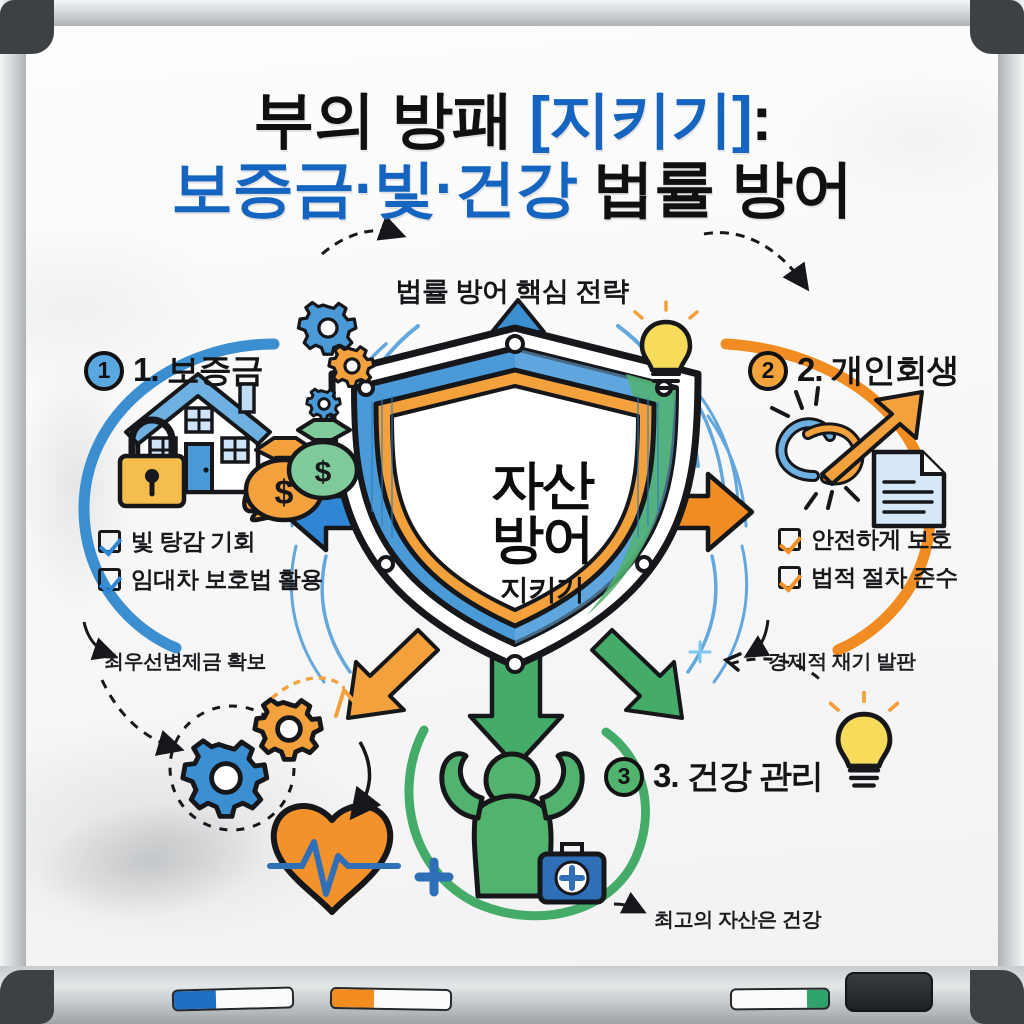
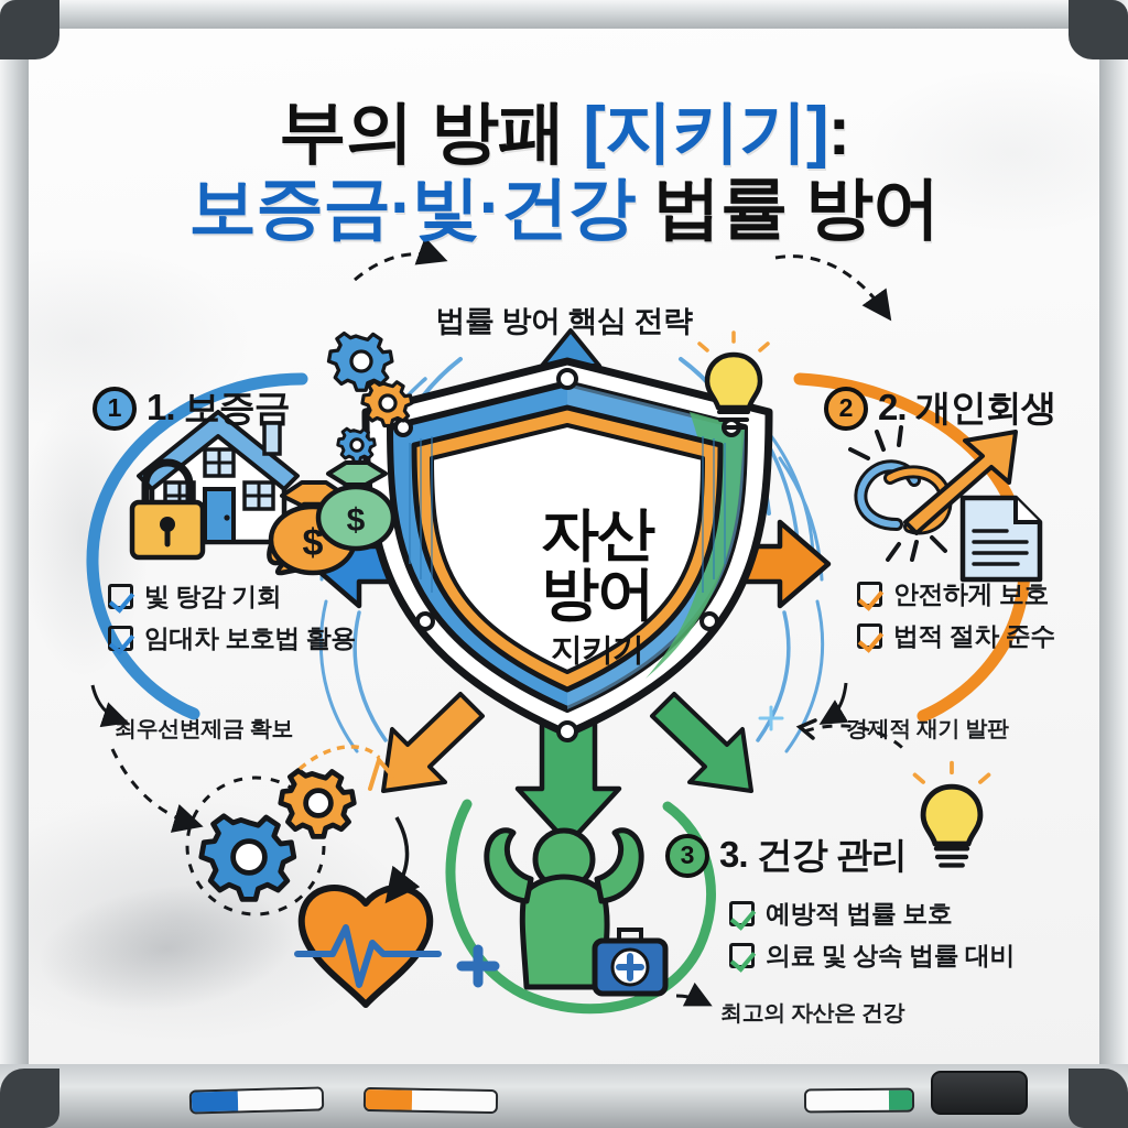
  $
  $
  부의 방패 [지키기]:
  보증금·빛·건강 법률 방어
  법률 방어 핵심 전략
  1
  1. 보증금
  빛 탕감 기회
  임대차 보호법 활용
  최우선변제금 확보
  2
  2. 개인회생
  안전하게 보호
  법적 절차 준수
  경제적 재기 발판
  3
  3. 건강 관리
+ 예방적 법률 보호
+ 의료 및 상속 법률 대비
  최고의 자산은 건강
  자산
  방어
  지키기
